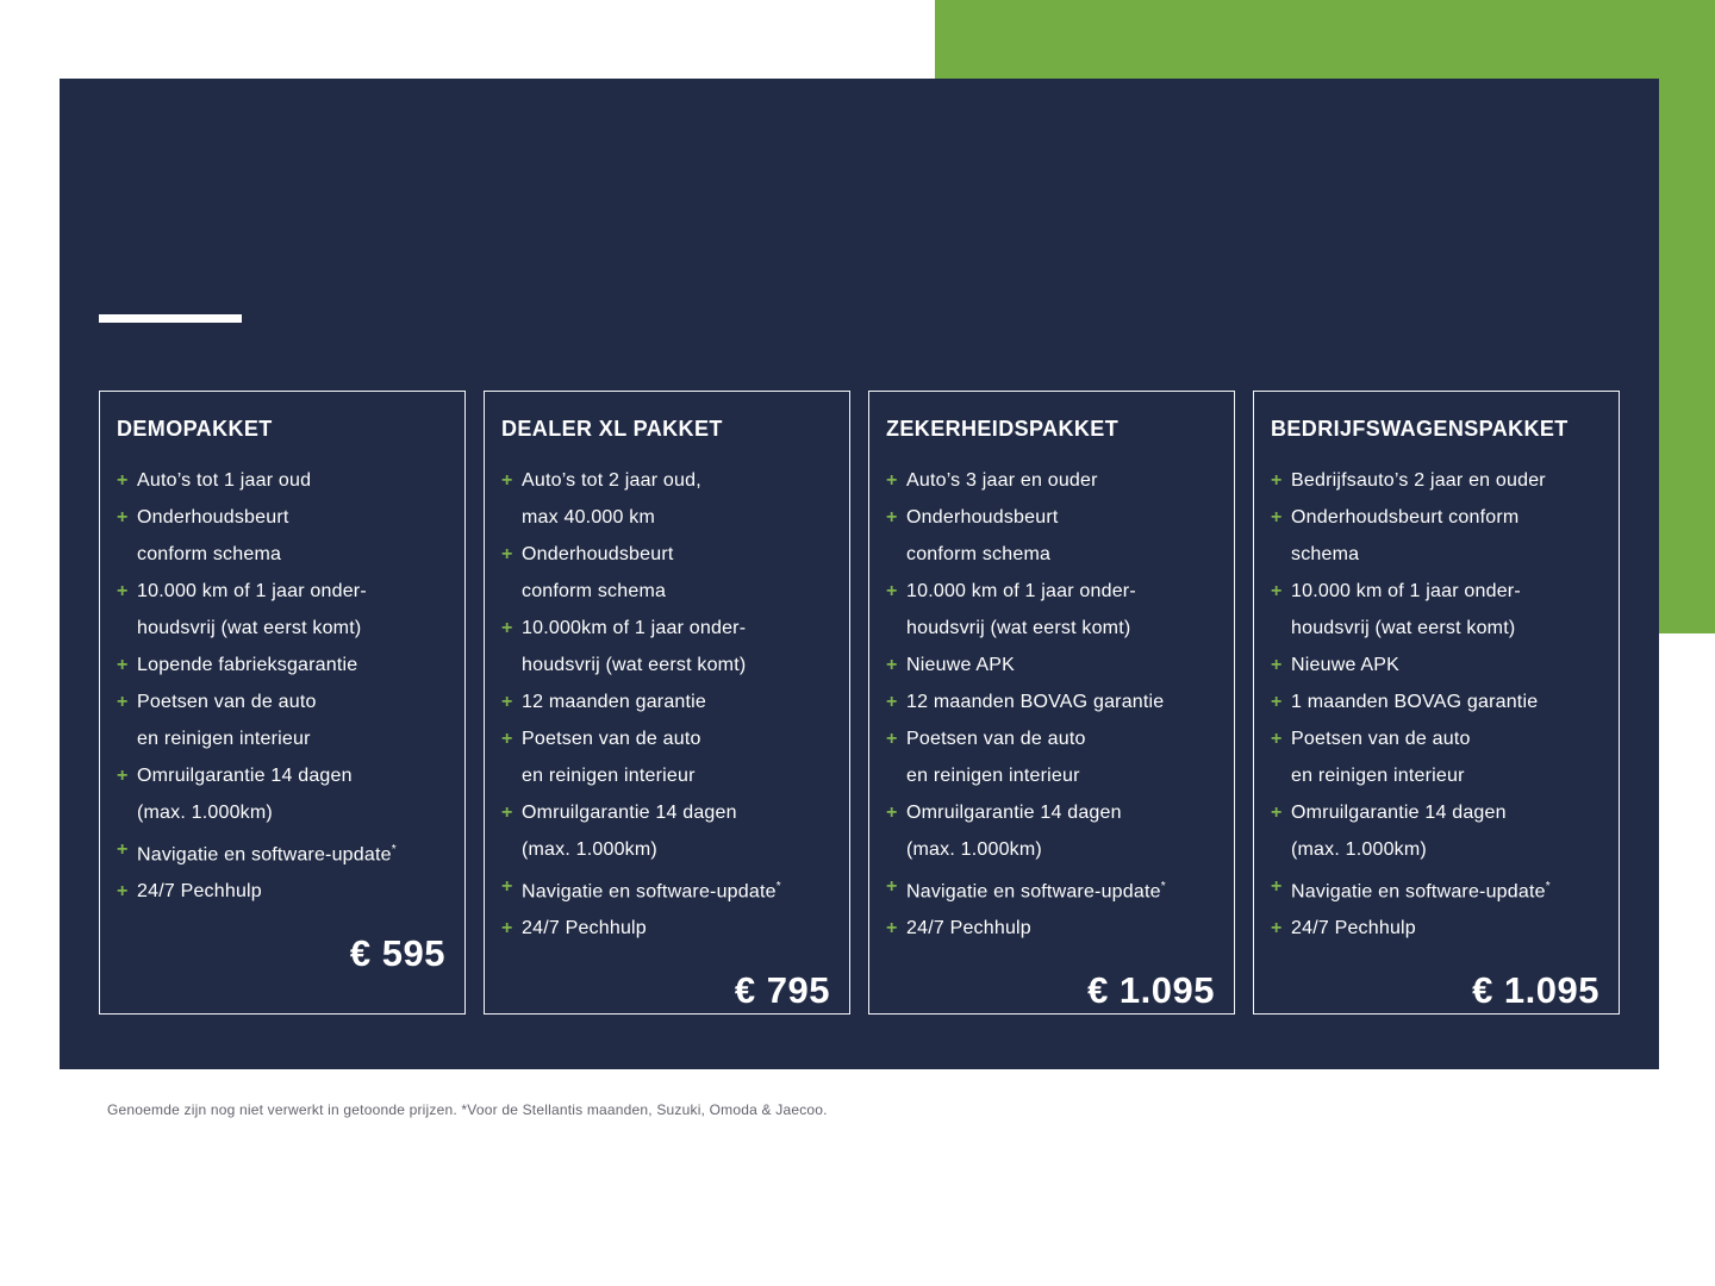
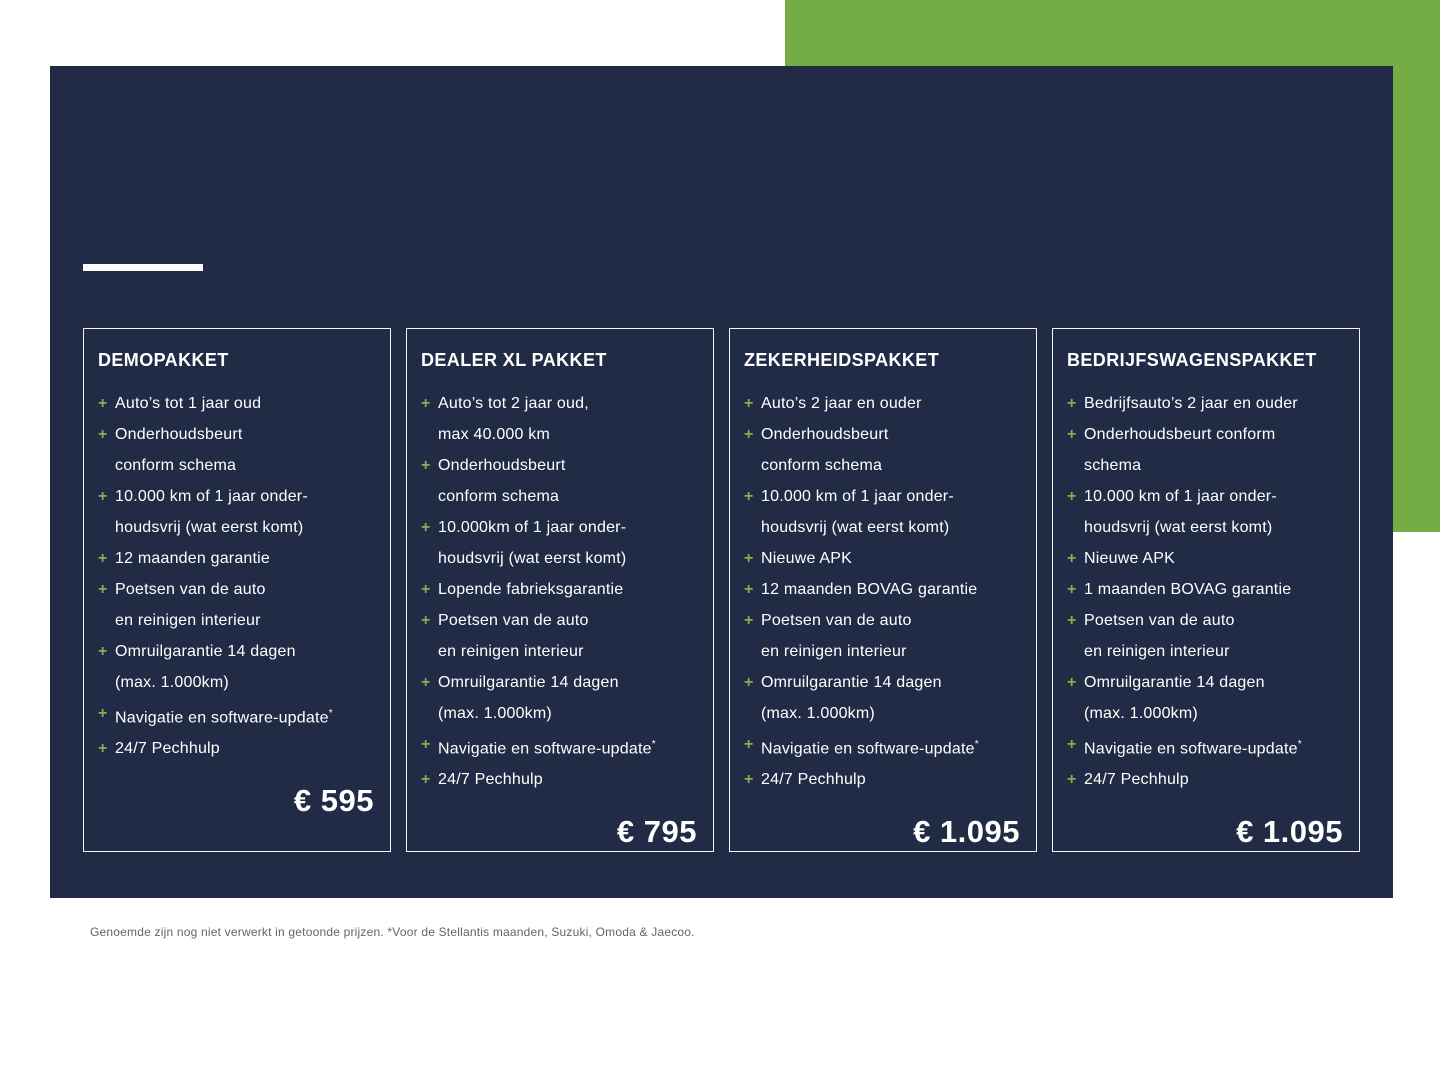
  DEMOPAKKET
  +
  Auto’s tot 1 jaar oud
  +
  Onderhoudsbeurt
  conform schema
  +
  10.000 km of 1 jaar onder-
  houdsvrij (wat eerst komt)
  +
- Lopende fabrieksgarantie
+ 12 maanden garantie
  +
  Poetsen van de auto
  en reinigen interieur
  +
  Omruilgarantie 14 dagen
  (max. 1.000km)
  +
  Navigatie en software-update*
  +
  24/7 Pechhulp
  € 595
  DEALER XL PAKKET
  +
  Auto’s tot 2 jaar oud,
  max 40.000 km
  +
  Onderhoudsbeurt
  conform schema
  +
  10.000km of 1 jaar onder-
  houdsvrij (wat eerst komt)
  +
- 12 maanden garantie
+ Lopende fabrieksgarantie
  +
  Poetsen van de auto
  en reinigen interieur
  +
  Omruilgarantie 14 dagen
  (max. 1.000km)
  +
  Navigatie en software-update*
  +
  24/7 Pechhulp
  € 795
  ZEKERHEIDSPAKKET
  +
- Auto’s 3 jaar en ouder
+ Auto’s 2 jaar en ouder
  +
  Onderhoudsbeurt
  conform schema
  +
  10.000 km of 1 jaar onder-
  houdsvrij (wat eerst komt)
  +
  Nieuwe APK
  +
  12 maanden BOVAG garantie
  +
  Poetsen van de auto
  en reinigen interieur
  +
  Omruilgarantie 14 dagen
  (max. 1.000km)
  +
  Navigatie en software-update*
  +
  24/7 Pechhulp
  € 1.095
  BEDRIJFSWAGENSPAKKET
  +
  Bedrijfsauto’s 2 jaar en ouder
  +
  Onderhoudsbeurt conform
  schema
  +
  10.000 km of 1 jaar onder-
  houdsvrij (wat eerst komt)
  +
  Nieuwe APK
  +
  1 maanden BOVAG garantie
  +
  Poetsen van de auto
  en reinigen interieur
  +
  Omruilgarantie 14 dagen
  (max. 1.000km)
  +
  Navigatie en software-update*
  +
  24/7 Pechhulp
  € 1.095
  Genoemde zijn nog niet verwerkt in getoonde prijzen. *Voor de Stellantis maanden, Suzuki, Omoda & Jaecoo.
